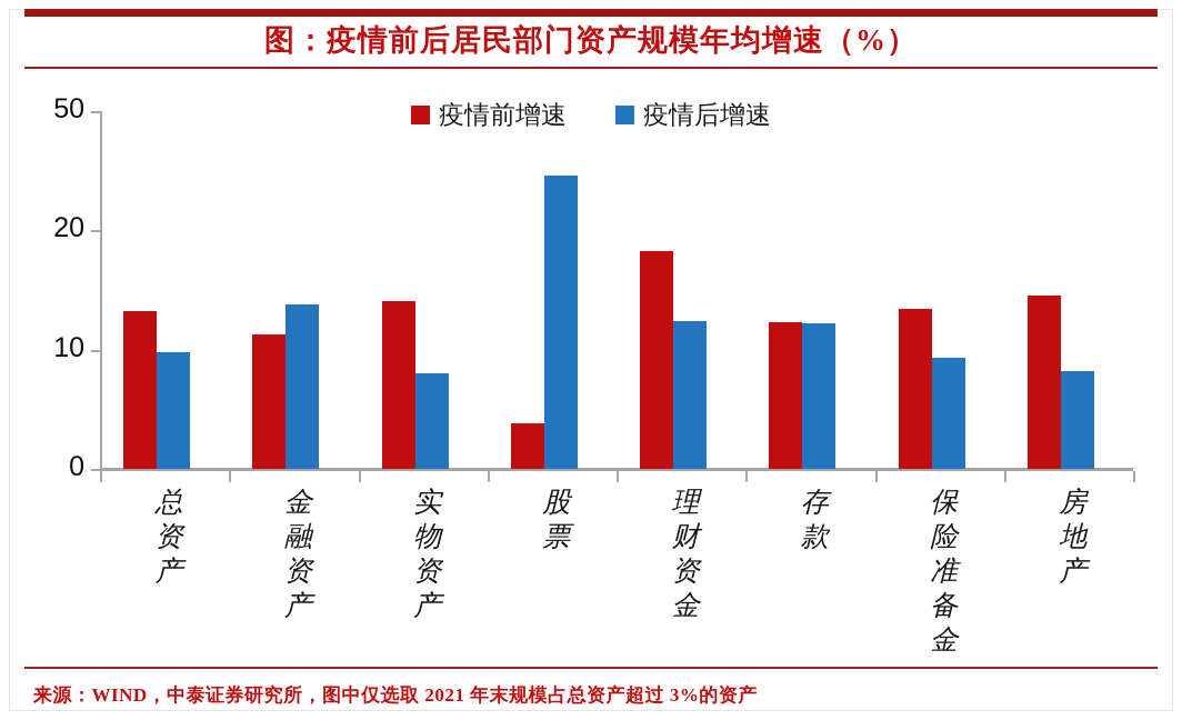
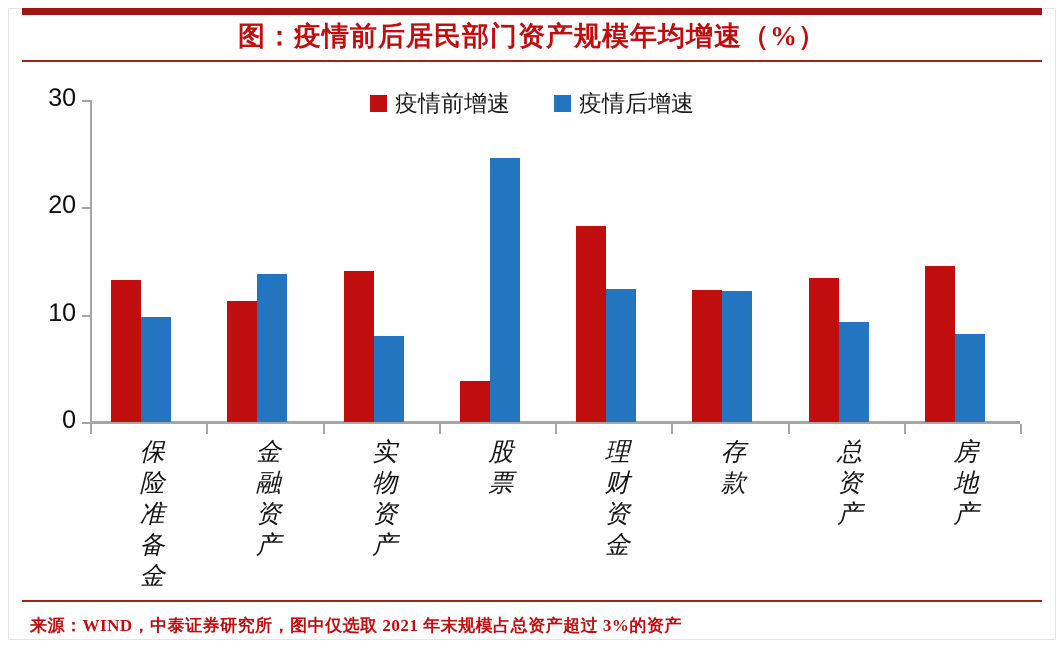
  图：疫情前后居民部门资产规模年均增速（%）
  疫情前增速
  疫情后增速
  0
  10
  20
- 50
+ 30
- 总资产
+ 保险准备金
  金融资产
  实物资产
  股票
  理财资金
  存款
- 保险准备金
+ 总资产
  房地产
  来源：WIND，中泰证券研究所，图中仅选取 2021 年末规模占总资产超过 3%的资产
